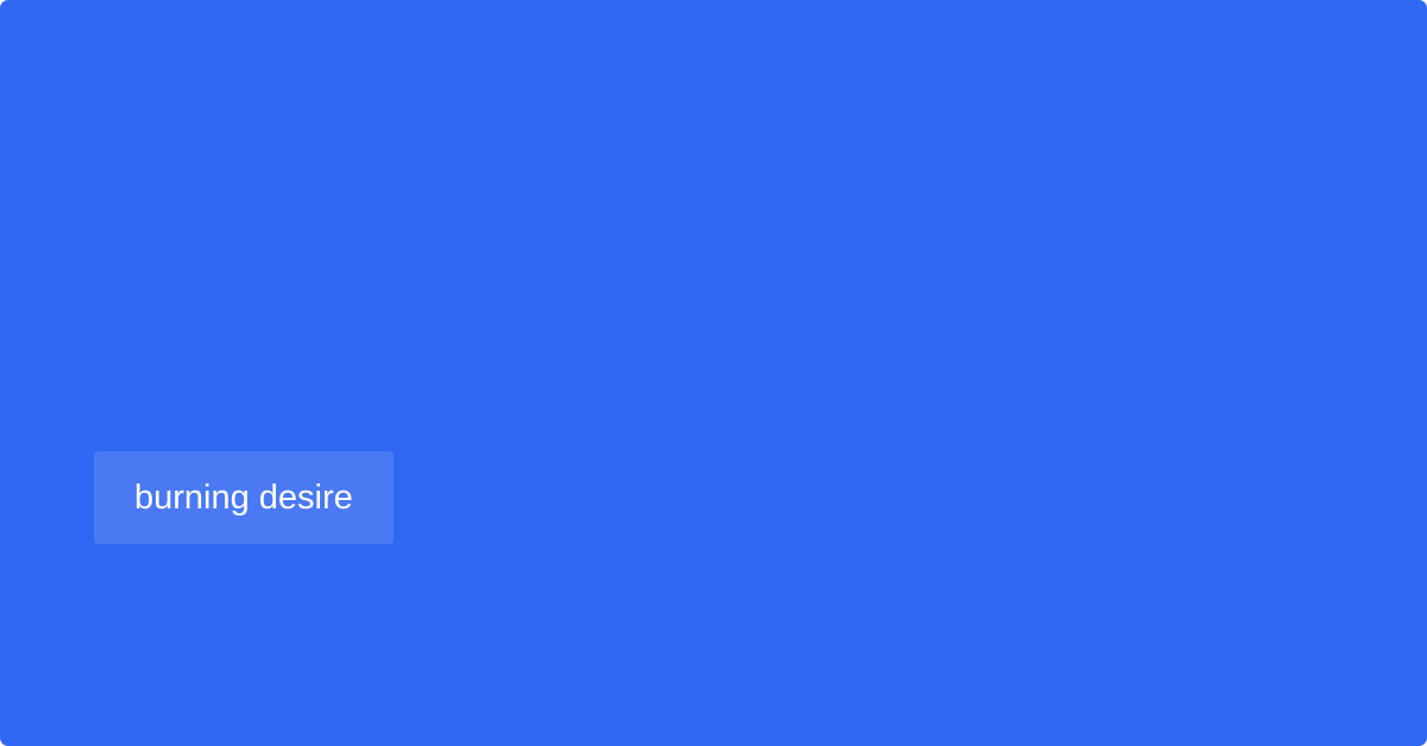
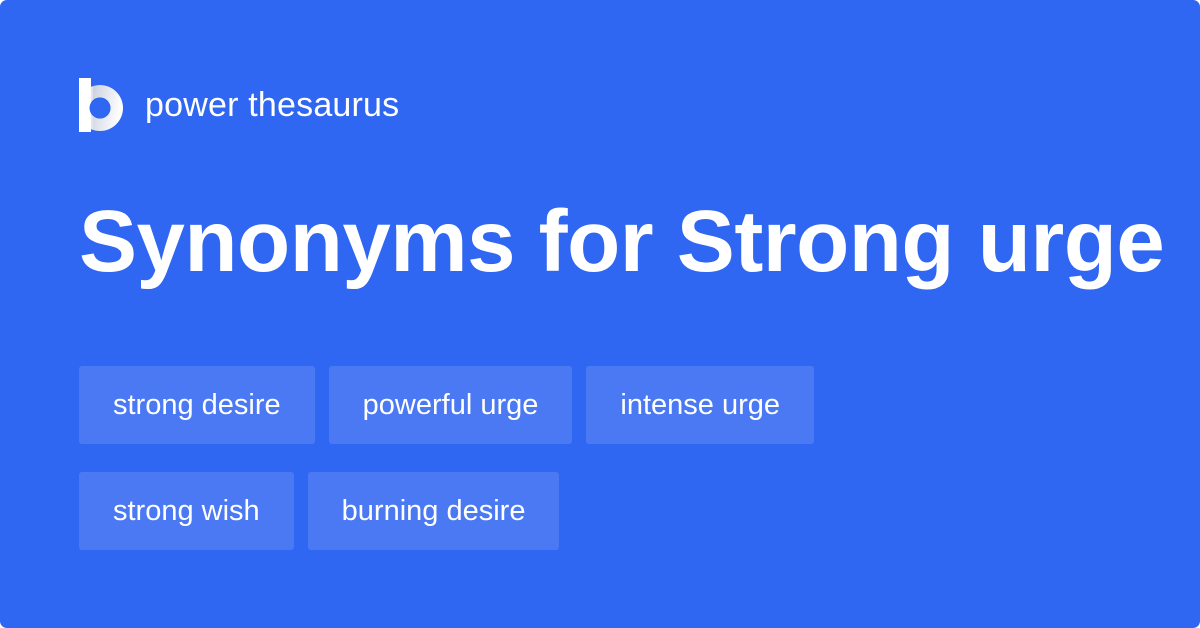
+ power thesaurus
+ Synonyms for Strong urge
+ strong desire
+ powerful urge
+ intense urge
+ strong wish
  burning desire
